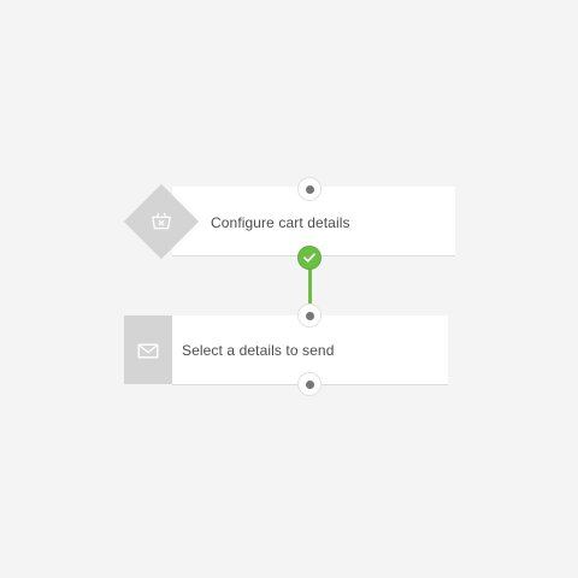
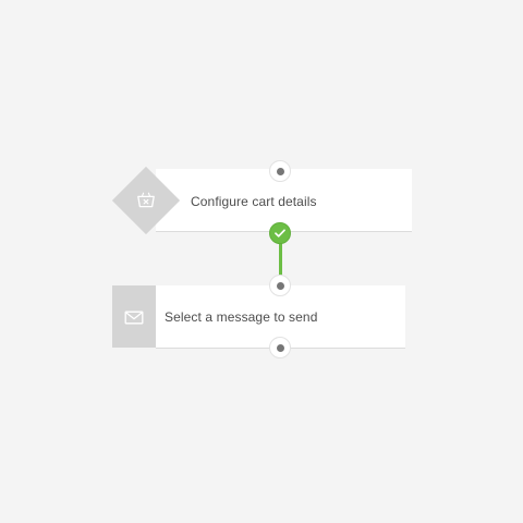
  Configure cart details
- Select a details to send
+ Select a message to send
